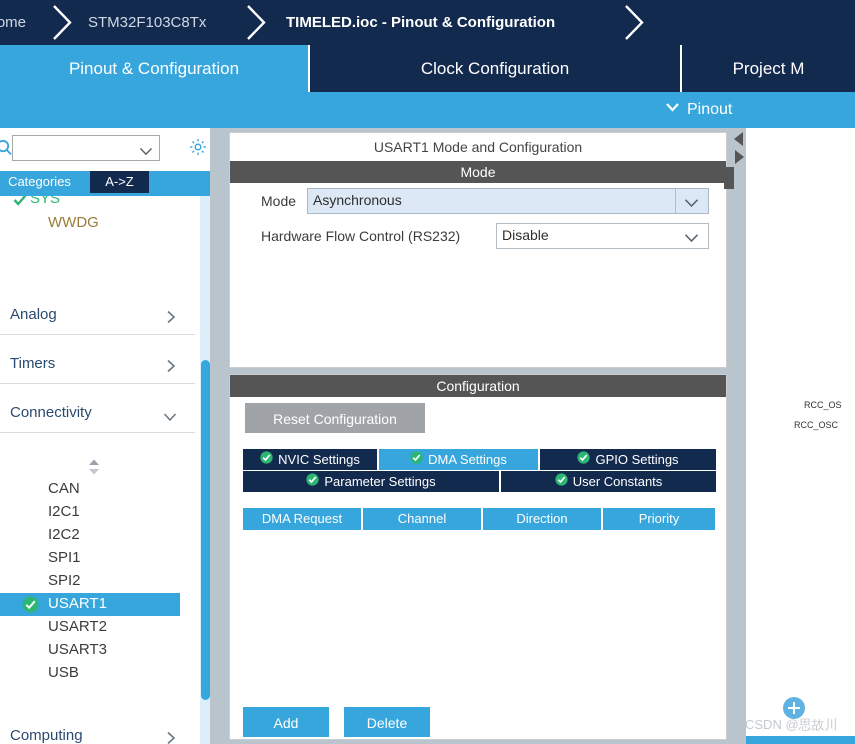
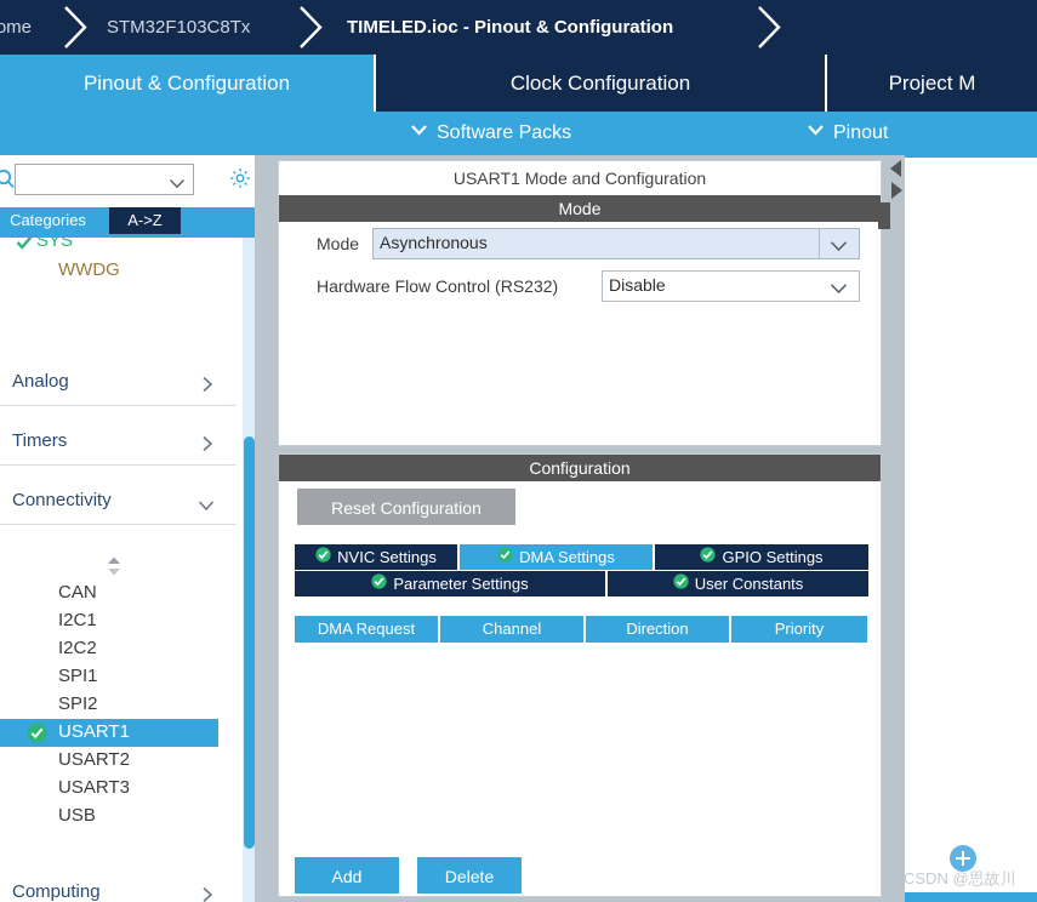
  ome
  STM32F103C8Tx
  TIMELED.ioc - Pinout & Configuration
  Pinout & Configuration
  Clock Configuration
  Project M
+ Software Packs
  Pinout
  Categories
  A->Z
  SYS
  WWDG
  Analog
  Timers
  Connectivity
  CAN
  I2C1
  I2C2
  SPI1
  SPI2
  USART1
  USART2
  USART3
  USB
  Computing
  USART1 Mode and Configuration
  Mode
  Mode
  Asynchronous
  Hardware Flow Control (RS232)
  Disable
  Configuration
  Reset Configuration
  NVIC Settings
  DMA Settings
  GPIO Settings
  Parameter Settings
  User Constants
  DMA Request
  Channel
  Direction
  Priority
  Add
  Delete
- RCC_OS
- RCC_OSC
  CSDN @思故川
